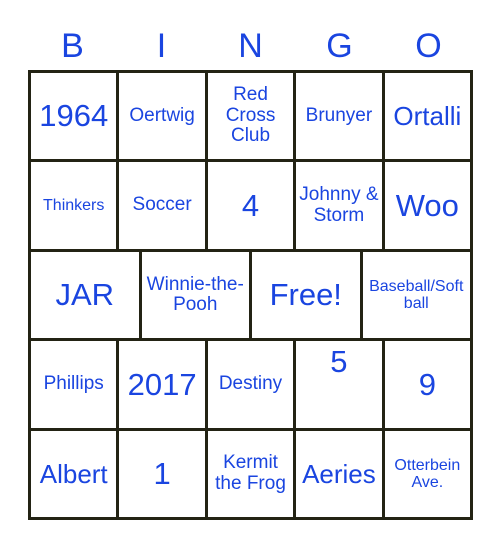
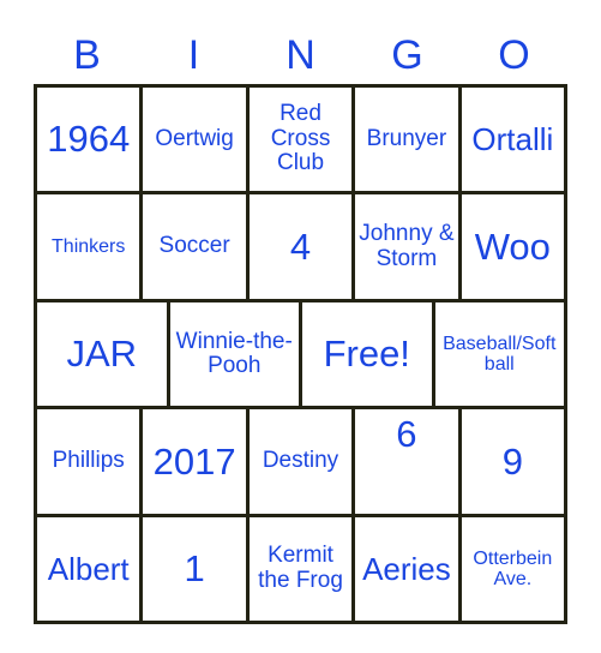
  B
  I
  N
  G
  O
  1964
  Oertwig
  Red Cross Club
  Brunyer
  Ortalli
  Thinkers
  Soccer
  4
  Johnny & Storm
  Woo
  JAR
  Winnie-the-Pooh
  Free!
  Baseball/Softball
  Phillips
  2017
  Destiny
- 5
+ 6
  9
  Albert
  1
  Kermit the Frog
  Aeries
  Otterbein Ave.
